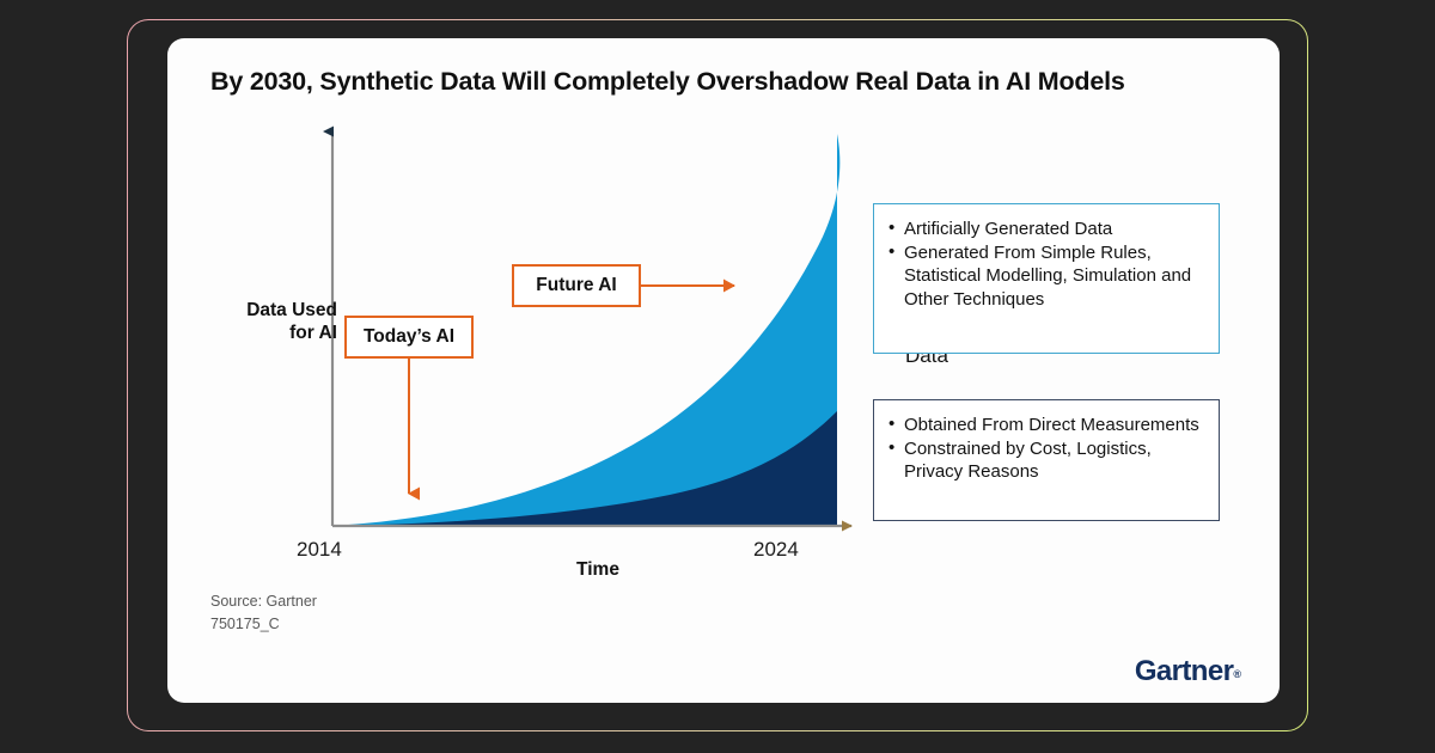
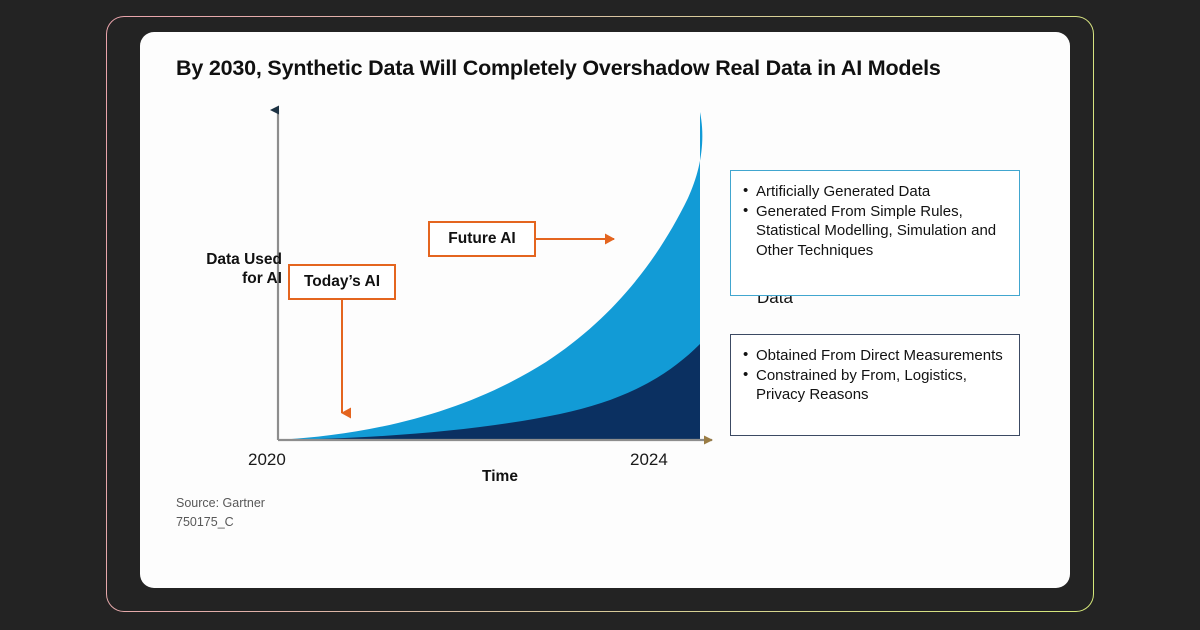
  By 2030, Synthetic Data Will Completely Overshadow Real Data in AI Models
  Data
  Data Used
  for AI
  Time
- 2014
+ 2020
  2024
  Today’s AI
  Future AI
  Artificially Generated Data
  Generated From Simple Rules, Statistical Modelling, Simulation and Other Techniques
  Obtained From Direct Measurements
- Constrained by Cost, Logistics, Privacy Reasons
+ Constrained by From, Logistics, Privacy Reasons
  Source: Gartner
  750175_C
- Gartner®
